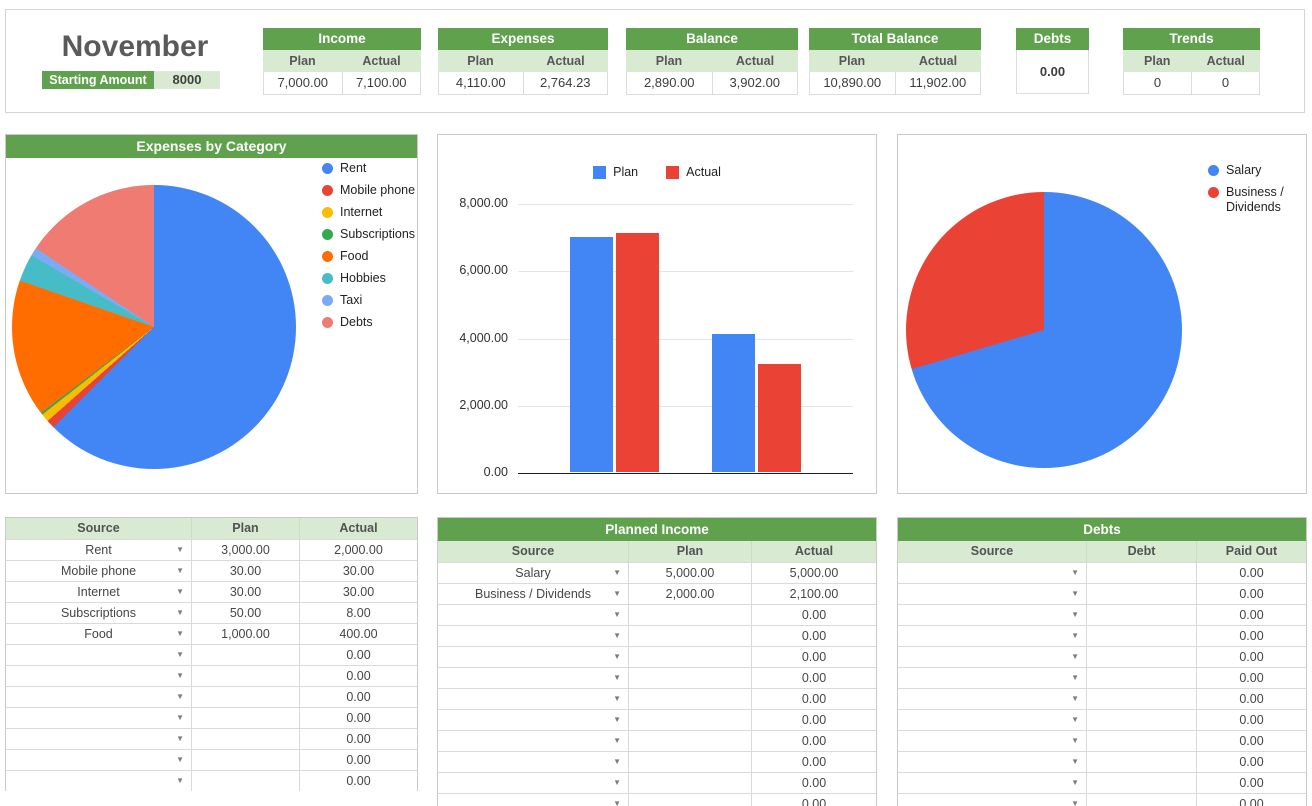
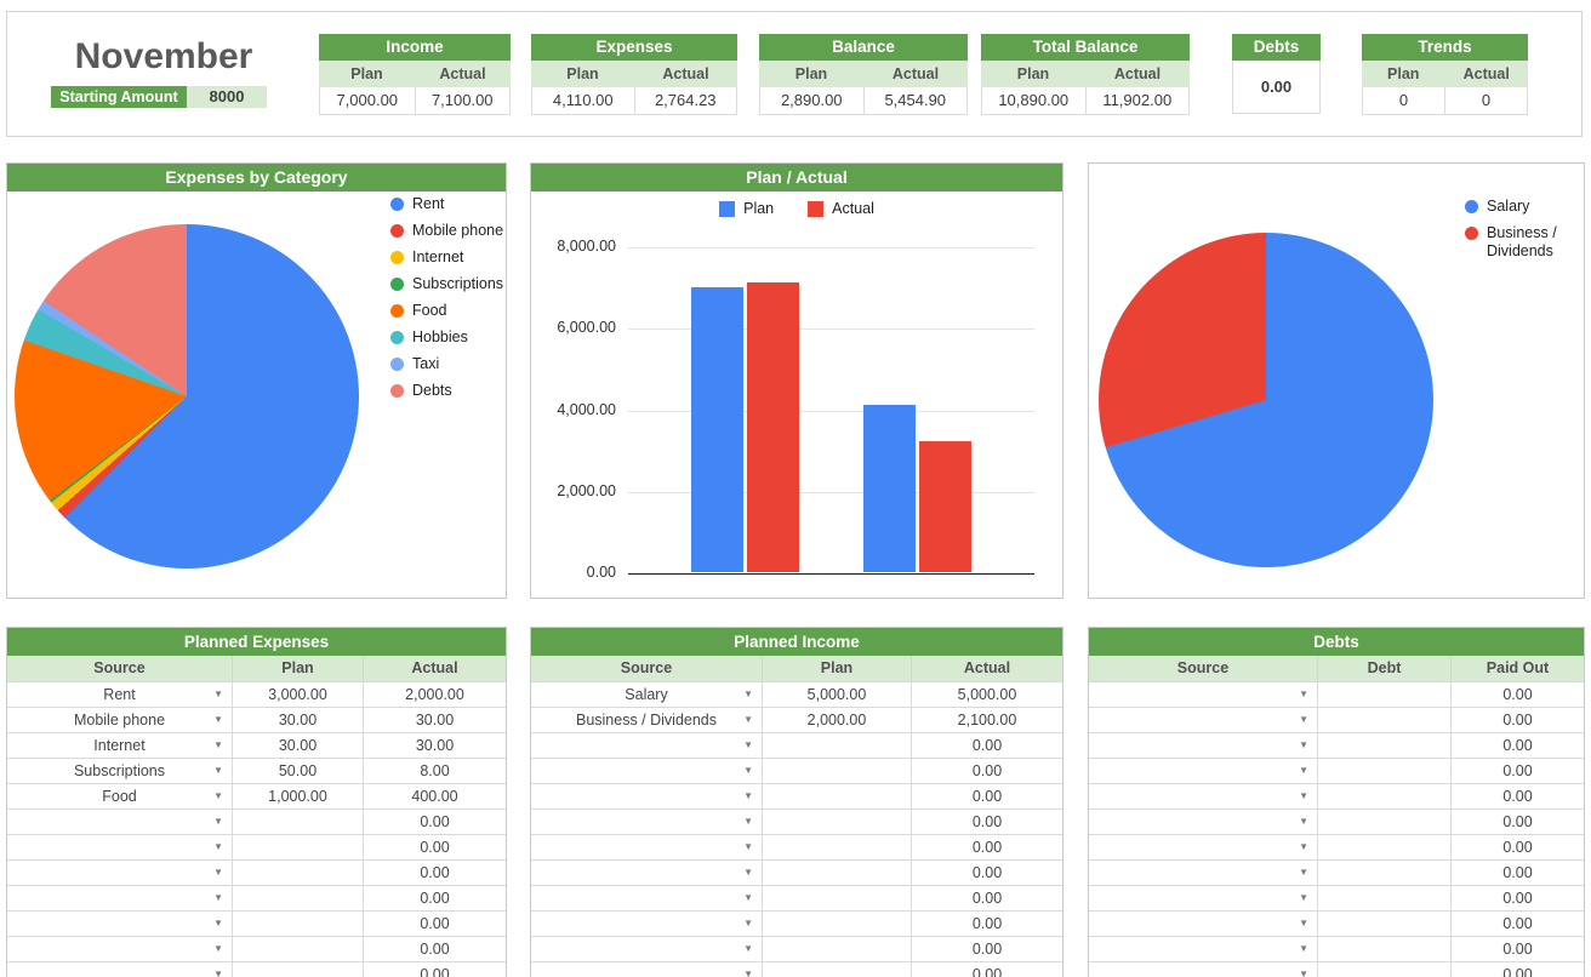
  November
  Starting Amount
  8000
  Income
  Plan
  Actual
  7,000.00
  7,100.00
  Expenses
  Plan
  Actual
  4,110.00
  2,764.23
  Balance
  Plan
  Actual
  2,890.00
- 3,902.00
+ 5,454.90
  Total Balance
  Plan
  Actual
  10,890.00
  11,902.00
  Debts
  0.00
  Trends
  Plan
  Actual
  0
  0
  Expenses by Category
  Rent
  Mobile phone
  Internet
  Subscriptions
  Food
  Hobbies
  Taxi
  Debts
+ Plan / Actual
  Plan
  Actual
  8,000.00
  6,000.00
  4,000.00
  2,000.00
  0.00
  Salary
  Business / Dividends
+ Planned Expenses
  Source
  Plan
  Actual
  Rent
  ▼
  3,000.00
  2,000.00
  Mobile phone
  ▼
  30.00
  30.00
  Internet
  ▼
  30.00
  30.00
  Subscriptions
  ▼
  50.00
  8.00
  Food
  ▼
  1,000.00
  400.00
  ▼
  0.00
  ▼
  0.00
  ▼
  0.00
  ▼
  0.00
  ▼
  0.00
  ▼
  0.00
  ▼
  0.00
  Planned Income
  Source
  Plan
  Actual
  Salary
  ▼
  5,000.00
  5,000.00
  Business / Dividends
  ▼
  2,000.00
  2,100.00
  ▼
  0.00
  ▼
  0.00
  ▼
  0.00
  ▼
  0.00
  ▼
  0.00
  ▼
  0.00
  ▼
  0.00
  ▼
  0.00
  ▼
  0.00
  ▼
  0.00
  Debts
  Source
  Debt
  Paid Out
  ▼
  0.00
  ▼
  0.00
  ▼
  0.00
  ▼
  0.00
  ▼
  0.00
  ▼
  0.00
  ▼
  0.00
  ▼
  0.00
  ▼
  0.00
  ▼
  0.00
  ▼
  0.00
  ▼
  0.00
